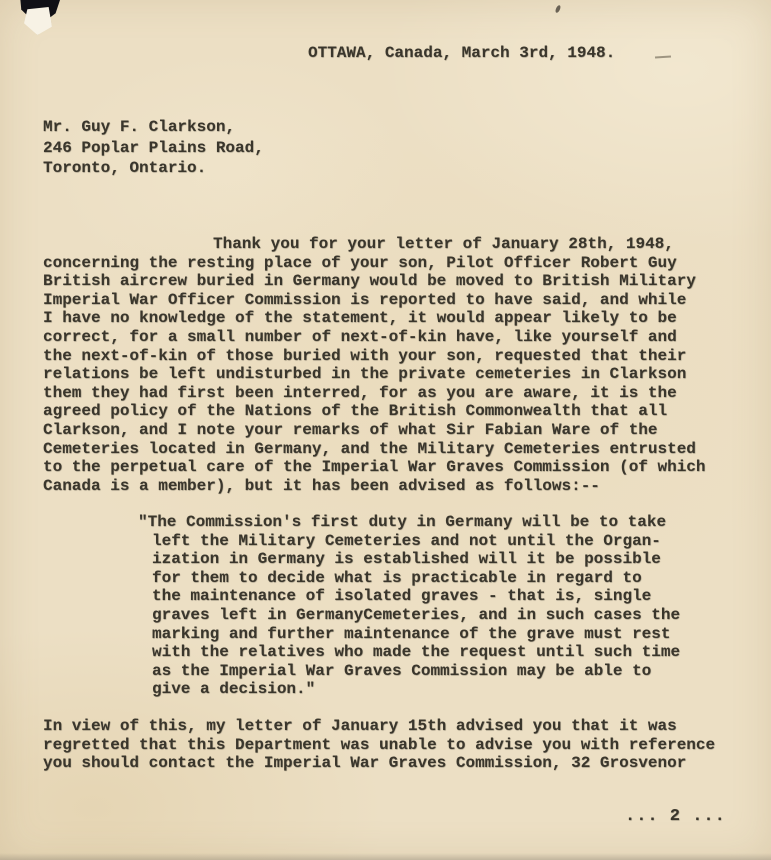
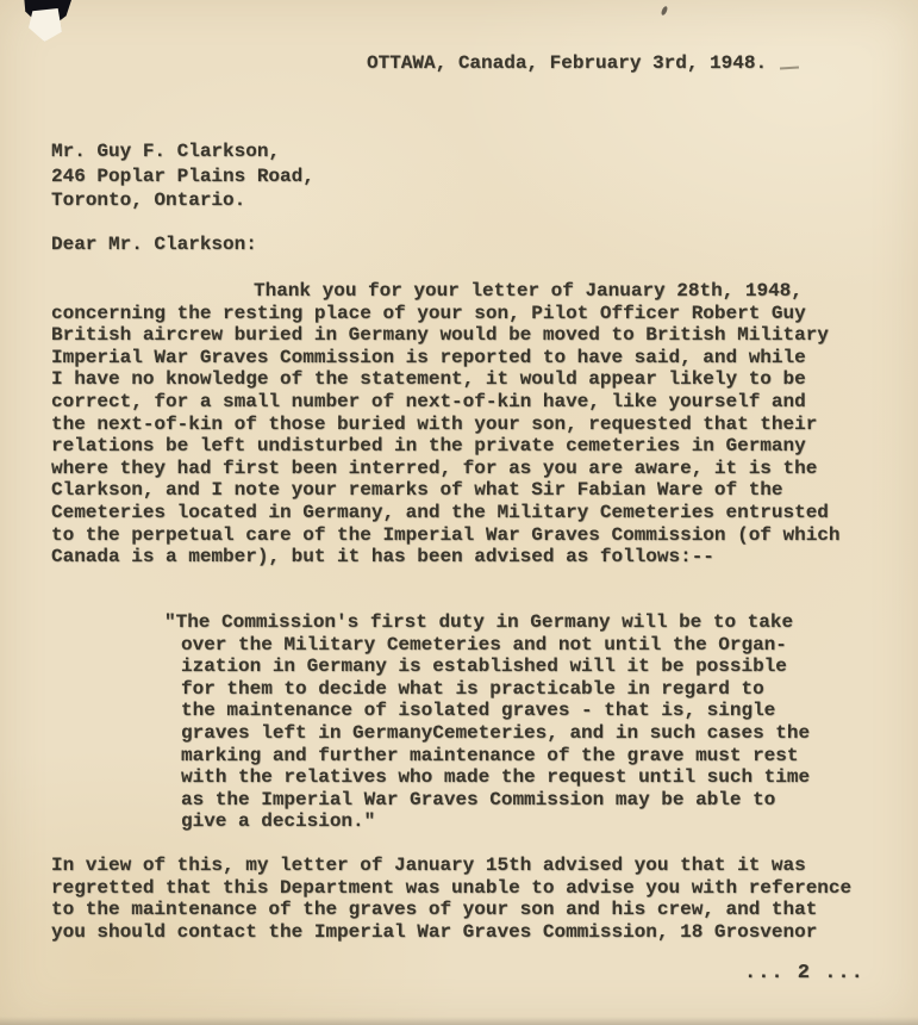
- OTTAWA, Canada, March 3rd, 1948.
+ OTTAWA, Canada, February 3rd, 1948.
  Mr. Guy F. Clarkson,
  246 Poplar Plains Road,
  Toronto, Ontario.
+ Dear Mr. Clarkson:
  Thank you for your letter of January 28th, 1948,
  concerning the resting place of your son, Pilot Officer Robert Guy
  British aircrew buried in Germany would be moved to British Military
- Imperial War Officer Commission is reported to have said, and while
+ Imperial War Graves Commission is reported to have said, and while
  I have no knowledge of the statement, it would appear likely to be
  correct, for a small number of next-of-kin have, like yourself and
  the next-of-kin of those buried with your son, requested that their
- relations be left undisturbed in the private cemeteries in Clarkson
+ relations be left undisturbed in the private cemeteries in Germany
- them they had first been interred, for as you are aware, it is the
+ where they had first been interred, for as you are aware, it is the
- agreed policy of the Nations of the British Commonwealth that all
  Clarkson, and I note your remarks of what Sir Fabian Ware of the
  Cemeteries located in Germany, and the Military Cemeteries entrusted
  to the perpetual care of the Imperial War Graves Commission (of which
  Canada is a member), but it has been advised as follows:--
  "The Commission's first duty in Germany will be to take
- left the Military Cemeteries and not until the Organ-
+ over the Military Cemeteries and not until the Organ-
  ization in Germany is established will it be possible
  for them to decide what is practicable in regard to
  the maintenance of isolated graves - that is, single
  graves left in GermanyCemeteries, and in such cases the
  marking and further maintenance of the grave must rest
  with the relatives who made the request until such time
  as the Imperial War Graves Commission may be able to
  give a decision."
  In view of this, my letter of January 15th advised you that it was
  regretted that this Department was unable to advise you with reference
+ to the maintenance of the graves of your son and his crew, and that
- you should contact the Imperial War Graves Commission, 32 Grosvenor
+ you should contact the Imperial War Graves Commission, 18 Grosvenor
  ... 2 ...
